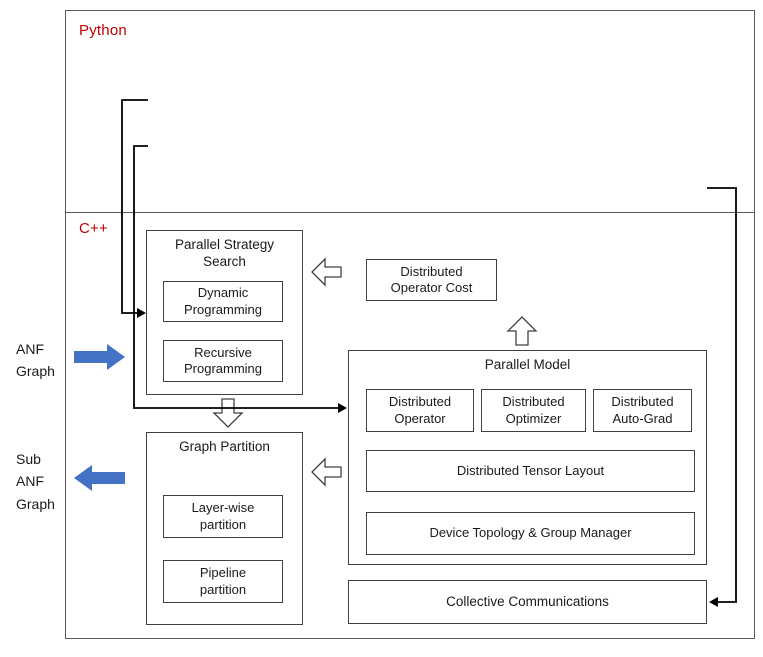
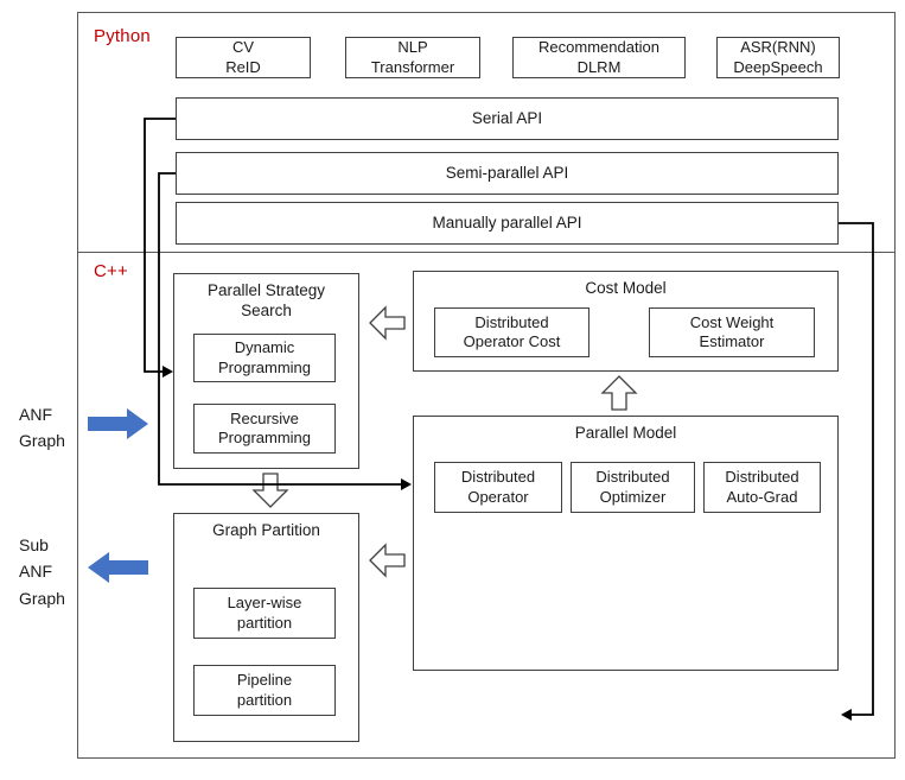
  Python
  C++
+ CV
+ ReID
+ NLP
+ Transformer
+ Recommendation
+ DLRM
+ ASR(RNN)
+ DeepSpeech
+ Serial API
+ Semi-parallel API
+ Manually parallel API
  Parallel Strategy
  Search
  Dynamic
  Programming
  Recursive
  Programming
+ Cost Model
  Distributed
  Operator Cost
+ Cost Weight
+ Estimator
  Parallel Model
  Distributed
  Operator
  Distributed
  Optimizer
  Distributed
  Auto-Grad
- Distributed Tensor Layout
- Device Topology & Group Manager
  Graph Partition
  Layer-wise
  partition
  Pipeline
  partition
- Collective Communications
  ANF
  Graph
  Sub
  ANF
  Graph
